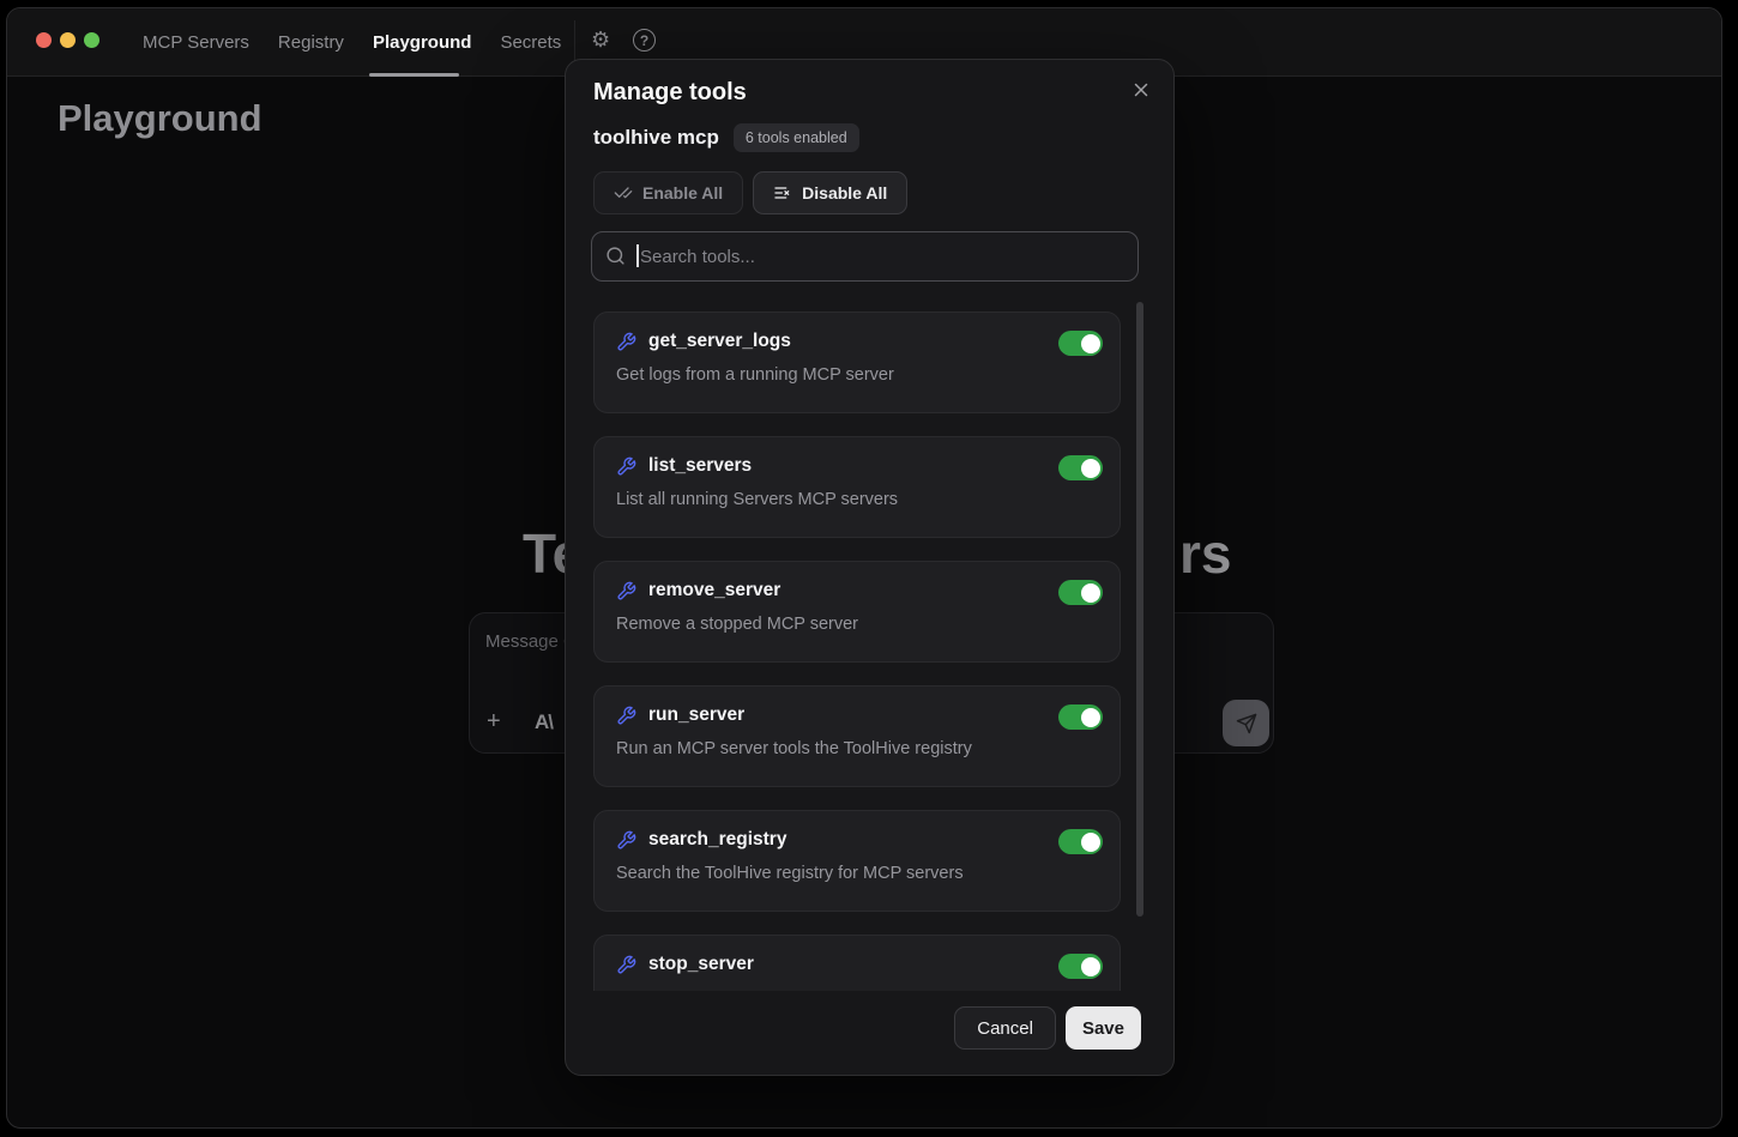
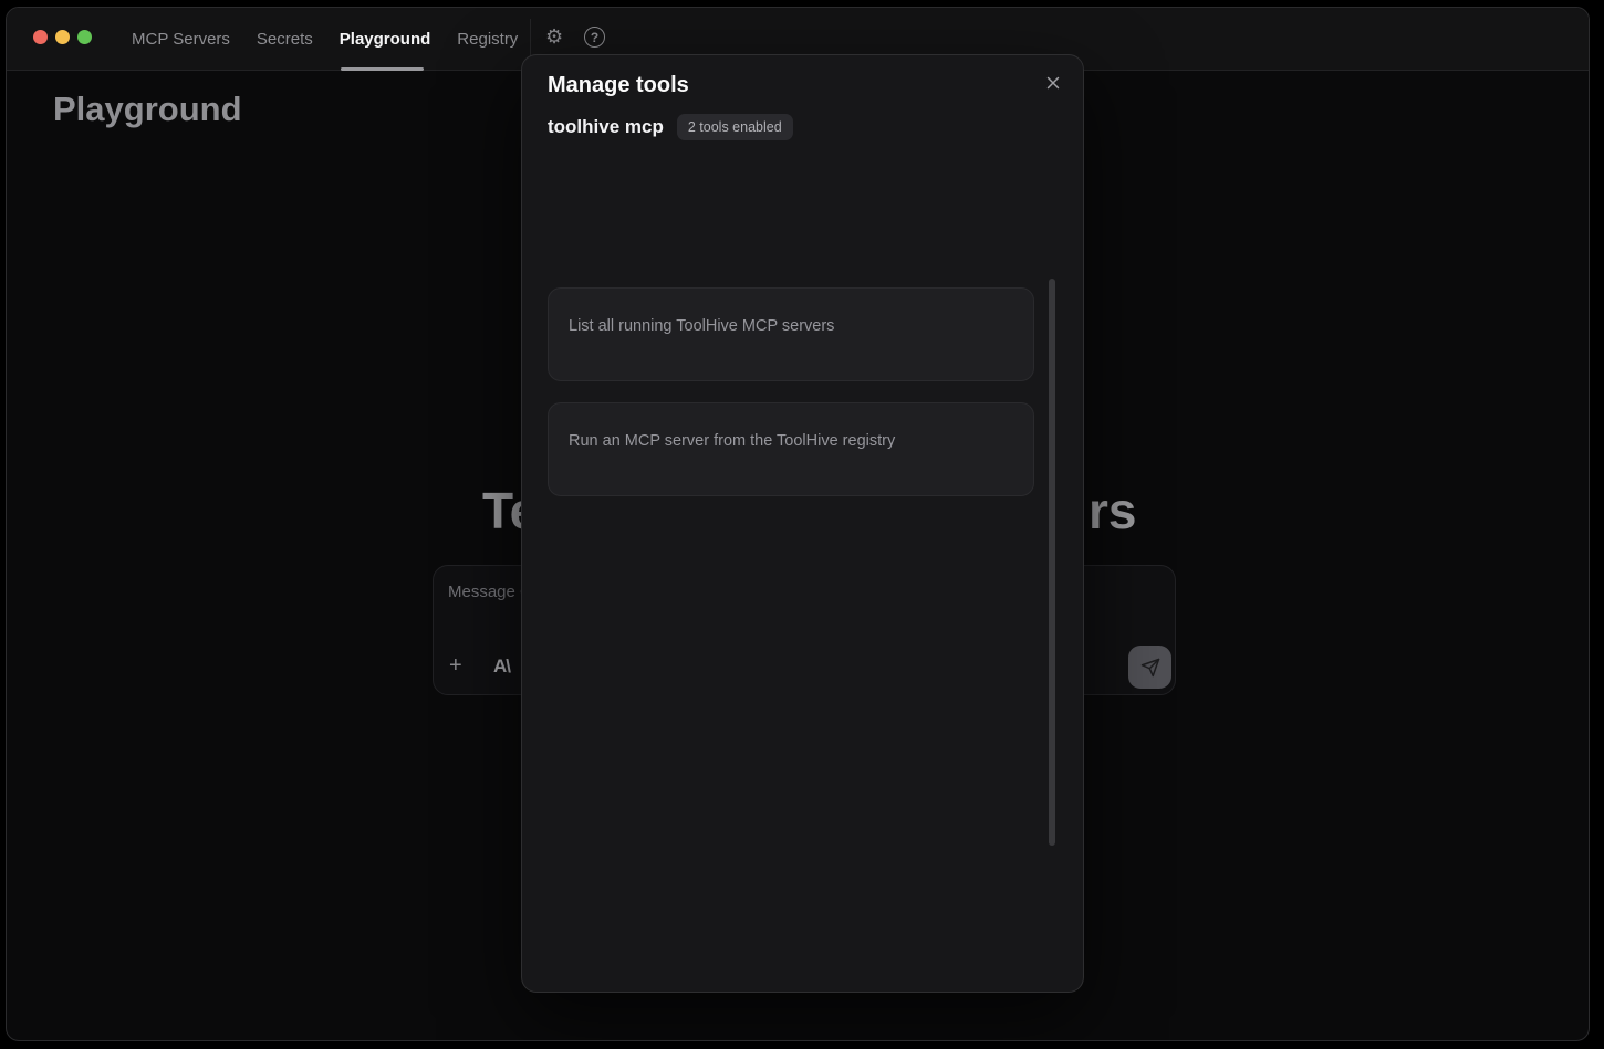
  MCP Servers
- Registry
+ Secrets
  Playground
- Secrets
+ Registry
  ⚙
  ?
  Playground
  rs
  Message
  +
  A\
  Manage tools
  toolhive mcp
- 6 tools enabled
+ 2 tools enabled
- Enable All
- Disable All
- Search tools...
- get_server_logs
- Get logs from a running MCP server
- list_servers
- List all running Servers MCP servers
+ List all running ToolHive MCP servers
- remove_server
- Remove a stopped MCP server
- run_server
- Run an MCP server tools the ToolHive registry
+ Run an MCP server from the ToolHive registry
- search_registry
- Search the ToolHive registry for MCP servers
- stop_server
- Cancel
- Save
